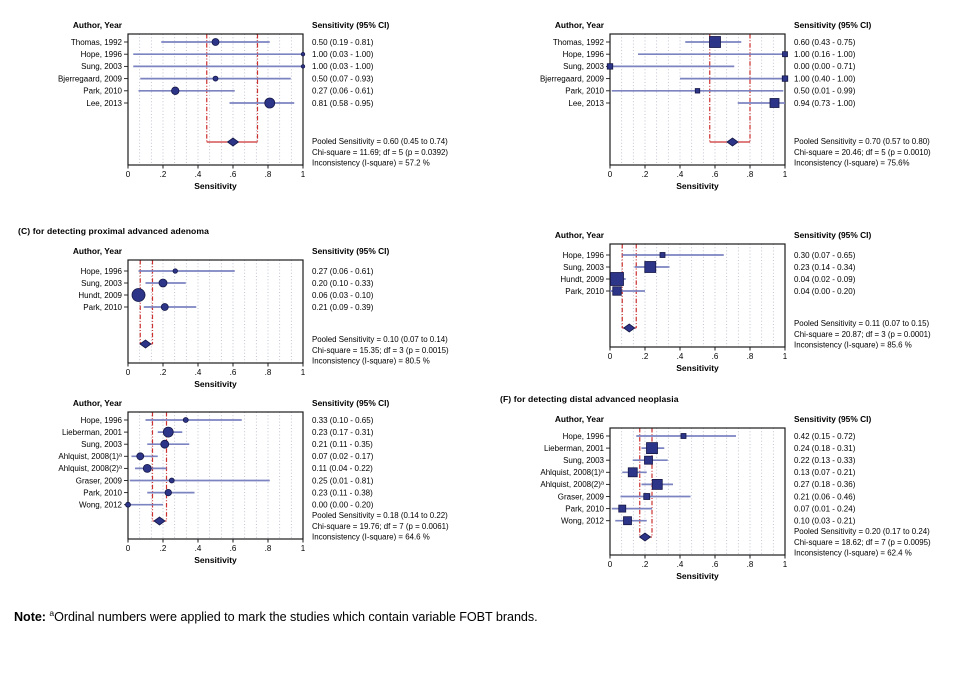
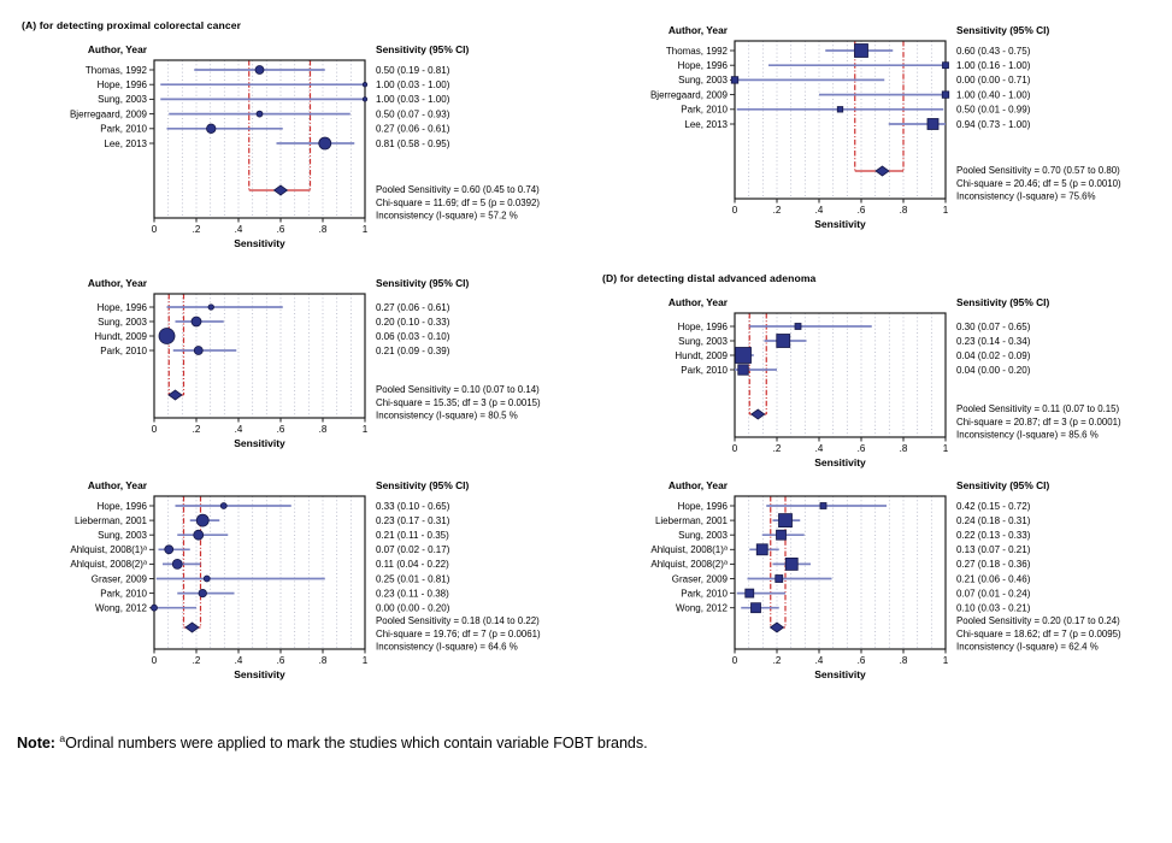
+ (A) for detecting proximal colorectal cancer
  Thomas, 1992
  0.50 (0.19 - 0.81)
  Hope, 1996
  1.00 (0.03 - 1.00)
  Sung, 2003
  1.00 (0.03 - 1.00)
  Bjerregaard, 2009
  0.50 (0.07 - 0.93)
  Park, 2010
  0.27 (0.06 - 0.61)
  Lee, 2013
  0.81 (0.58 - 0.95)
  0
  .2
  .4
  .6
  .8
  1
  Sensitivity
  Author, Year
  Sensitivity (95% CI)
  Pooled Sensitivity = 0.60 (0.45 to 0.74)
  Chi-square = 11.69; df = 5 (p = 0.0392)
  Inconsistency (I-square) = 57.2 %
  Thomas, 1992
  0.60 (0.43 - 0.75)
  Hope, 1996
  1.00 (0.16 - 1.00)
  Sung, 2003
  0.00 (0.00 - 0.71)
  Bjerregaard, 2009
  1.00 (0.40 - 1.00)
  Park, 2010
  0.50 (0.01 - 0.99)
  Lee, 2013
  0.94 (0.73 - 1.00)
  0
  .2
  .4
  .6
  .8
  1
  Sensitivity
  Author, Year
  Sensitivity (95% CI)
  Pooled Sensitivity = 0.70 (0.57 to 0.80)
  Chi-square = 20.46; df = 5 (p = 0.0010)
  Inconsistency (I-square) = 75.6%
- (C) for detecting proximal advanced adenoma
  Hope, 1996
  0.27 (0.06 - 0.61)
  Sung, 2003
  0.20 (0.10 - 0.33)
  Hundt, 2009
  0.06 (0.03 - 0.10)
  Park, 2010
  0.21 (0.09 - 0.39)
  0
  .2
  .4
  .6
  .8
  1
  Sensitivity
  Author, Year
  Sensitivity (95% CI)
  Pooled Sensitivity = 0.10 (0.07 to 0.14)
  Chi-square = 15.35; df = 3 (p = 0.0015)
  Inconsistency (I-square) = 80.5 %
+ (D) for detecting distal advanced adenoma
  Hope, 1996
  0.30 (0.07 - 0.65)
  Sung, 2003
  0.23 (0.14 - 0.34)
  Hundt, 2009
  0.04 (0.02 - 0.09)
  Park, 2010
  0.04 (0.00 - 0.20)
  0
  .2
  .4
  .6
  .8
  1
  Sensitivity
  Author, Year
  Sensitivity (95% CI)
  Pooled Sensitivity = 0.11 (0.07 to 0.15)
  Chi-square = 20.87; df = 3 (p = 0.0001)
  Inconsistency (I-square) = 85.6 %
  Hope, 1996
  0.33 (0.10 - 0.65)
  Lieberman, 2001
  0.23 (0.17 - 0.31)
  Sung, 2003
  0.21 (0.11 - 0.35)
  Ahlquist, 2008(1)
  0.07 (0.02 - 0.17)
  Ahlquist, 2008(2)
  0.11 (0.04 - 0.22)
  Graser, 2009
  0.25 (0.01 - 0.81)
  Park, 2010
  0.23 (0.11 - 0.38)
  Wong, 2012
  0.00 (0.00 - 0.20)
  0
  .2
  .4
  .6
  .8
  1
  Sensitivity
  Author, Year
  Sensitivity (95% CI)
  Pooled Sensitivity = 0.18 (0.14 to 0.22)
  Chi-square = 19.76; df = 7 (p = 0.0061)
  Inconsistency (I-square) = 64.6 %
- (F) for detecting distal advanced neoplasia
  Hope, 1996
  0.42 (0.15 - 0.72)
  Lieberman, 2001
  0.24 (0.18 - 0.31)
  Sung, 2003
  0.22 (0.13 - 0.33)
  Ahlquist, 2008(1)
  0.13 (0.07 - 0.21)
  Ahlquist, 2008(2)
  0.27 (0.18 - 0.36)
  Graser, 2009
  0.21 (0.06 - 0.46)
  Park, 2010
  0.07 (0.01 - 0.24)
  Wong, 2012
  0.10 (0.03 - 0.21)
  0
  .2
  .4
  .6
  .8
  1
  Sensitivity
  Author, Year
  Sensitivity (95% CI)
  Pooled Sensitivity = 0.20 (0.17 to 0.24)
  Chi-square = 18.62; df = 7 (p = 0.0095)
  Inconsistency (I-square) = 62.4 %
  Note: aOrdinal numbers were applied to mark the studies which contain variable FOBT brands.
